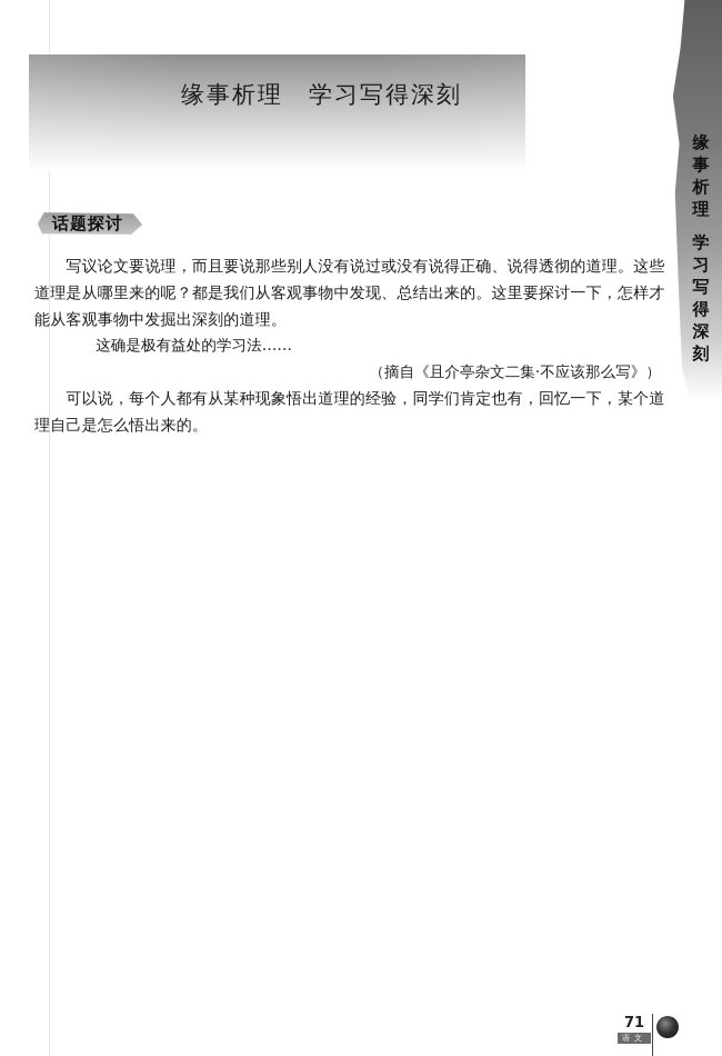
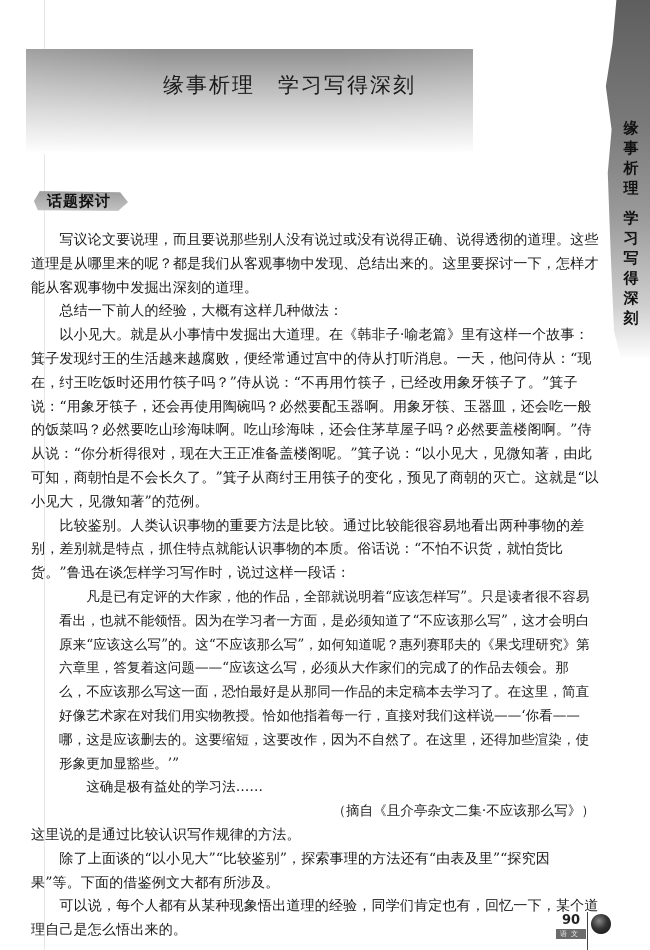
  缘事析理 学习写得深刻
  缘事析理
  学习写得深刻
  话题探讨
  写议论文要说理，而且要说那些别人没有说过或没有说得正确、说得透彻的道理。这些道理是从哪里来的呢？都是我们从客观事物中发现、总结出来的。这里要探讨一下，怎样才能从客观事物中发掘出深刻的道理。
+ 总结一下前人的经验，大概有这样几种做法：
+ 以小见大。就是从小事情中发掘出大道理。在《韩非子·喻老篇》里有这样一个故事：箕子发现纣王的生活越来越腐败，便经常通过宫中的侍从打听消息。一天，他问侍从：“现在，纣王吃饭时还用竹筷子吗？”侍从说：“不再用竹筷子，已经改用象牙筷子了。”箕子说：“用象牙筷子，还会再使用陶碗吗？必然要配玉器啊。用象牙筷、玉器皿，还会吃一般的饭菜吗？必然要吃山珍海味啊。吃山珍海味，还会住茅草屋子吗？必然要盖楼阁啊。”侍从说：“你分析得很对，现在大王正准备盖楼阁呢。”箕子说：“以小见大，见微知著，由此可知，商朝怕是不会长久了。”箕子从商纣王用筷子的变化，预见了商朝的灭亡。这就是“以小见大，见微知著”的范例。
+ 比较鉴别。人类认识事物的重要方法是比较。通过比较能很容易地看出两种事物的差别，差别就是特点，抓住特点就能认识事物的本质。俗话说：“不怕不识货，就怕货比货。”鲁迅在谈怎样学习写作时，说过这样一段话：
+ 凡是已有定评的大作家，他的作品，全部就说明着“应该怎样写”。只是读者很不容易看出，也就不能领悟。因为在学习者一方面，是必须知道了“不应该那么写”，这才会明白原来“应该这么写”的。这“不应该那么写”，如何知道呢？惠列赛耶夫的《果戈理研究》第六章里，答复着这问题——“应该这么写，必须从大作家们的完成了的作品去领会。那么，不应该那么写这一面，恐怕最好是从那同一作品的未定稿本去学习了。在这里，简直好像艺术家在对我们用实物教授。恰如他指着每一行，直接对我们这样说——‘你看——哪，这是应该删去的。这要缩短，这要改作，因为不自然了。在这里，还得加些渲染，使形象更加显豁些。’”
  这确是极有益处的学习法……
  （摘自《且介亭杂文二集·不应该那么写》）
+ 这里说的是通过比较认识写作规律的方法。
+ 除了上面谈的“以小见大”“比较鉴别”，探索事理的方法还有“由表及里”“探究因果”等。下面的借鉴例文大都有所涉及。
  可以说，每个人都有从某种现象悟出道理的经验，同学们肯定也有，回忆一下，某个道理自己是怎么悟出来的。
- 71
+ 90
  语文
